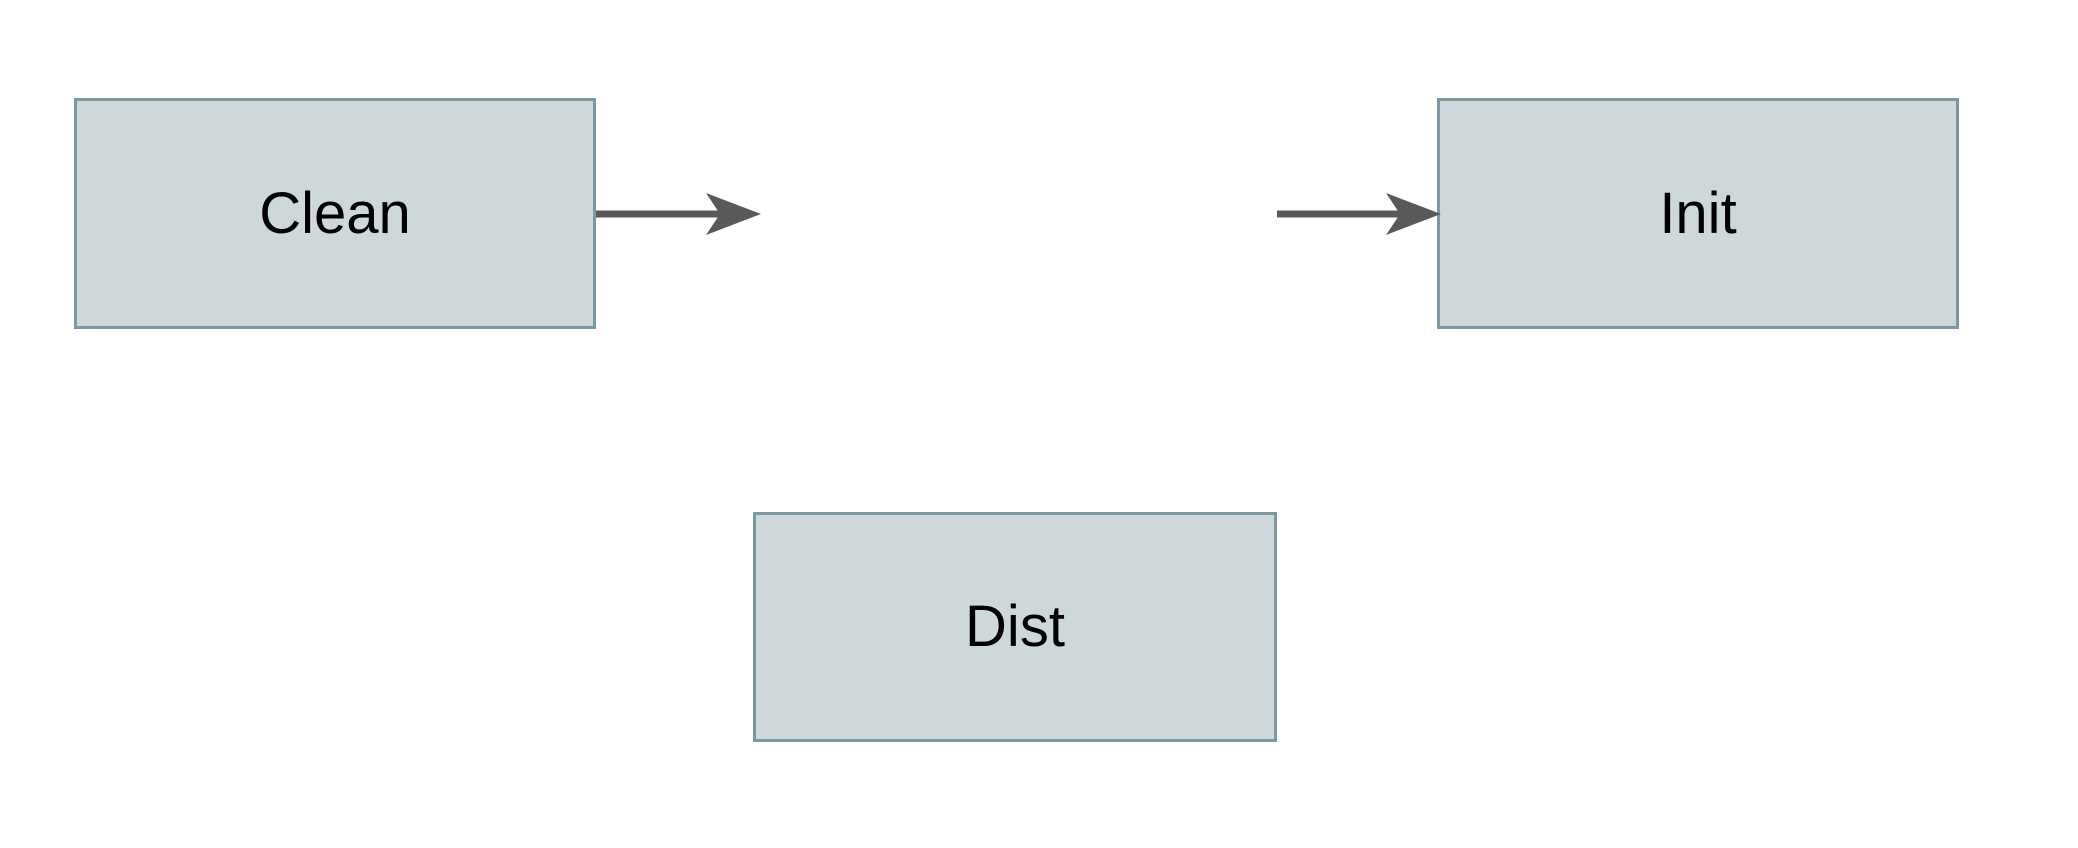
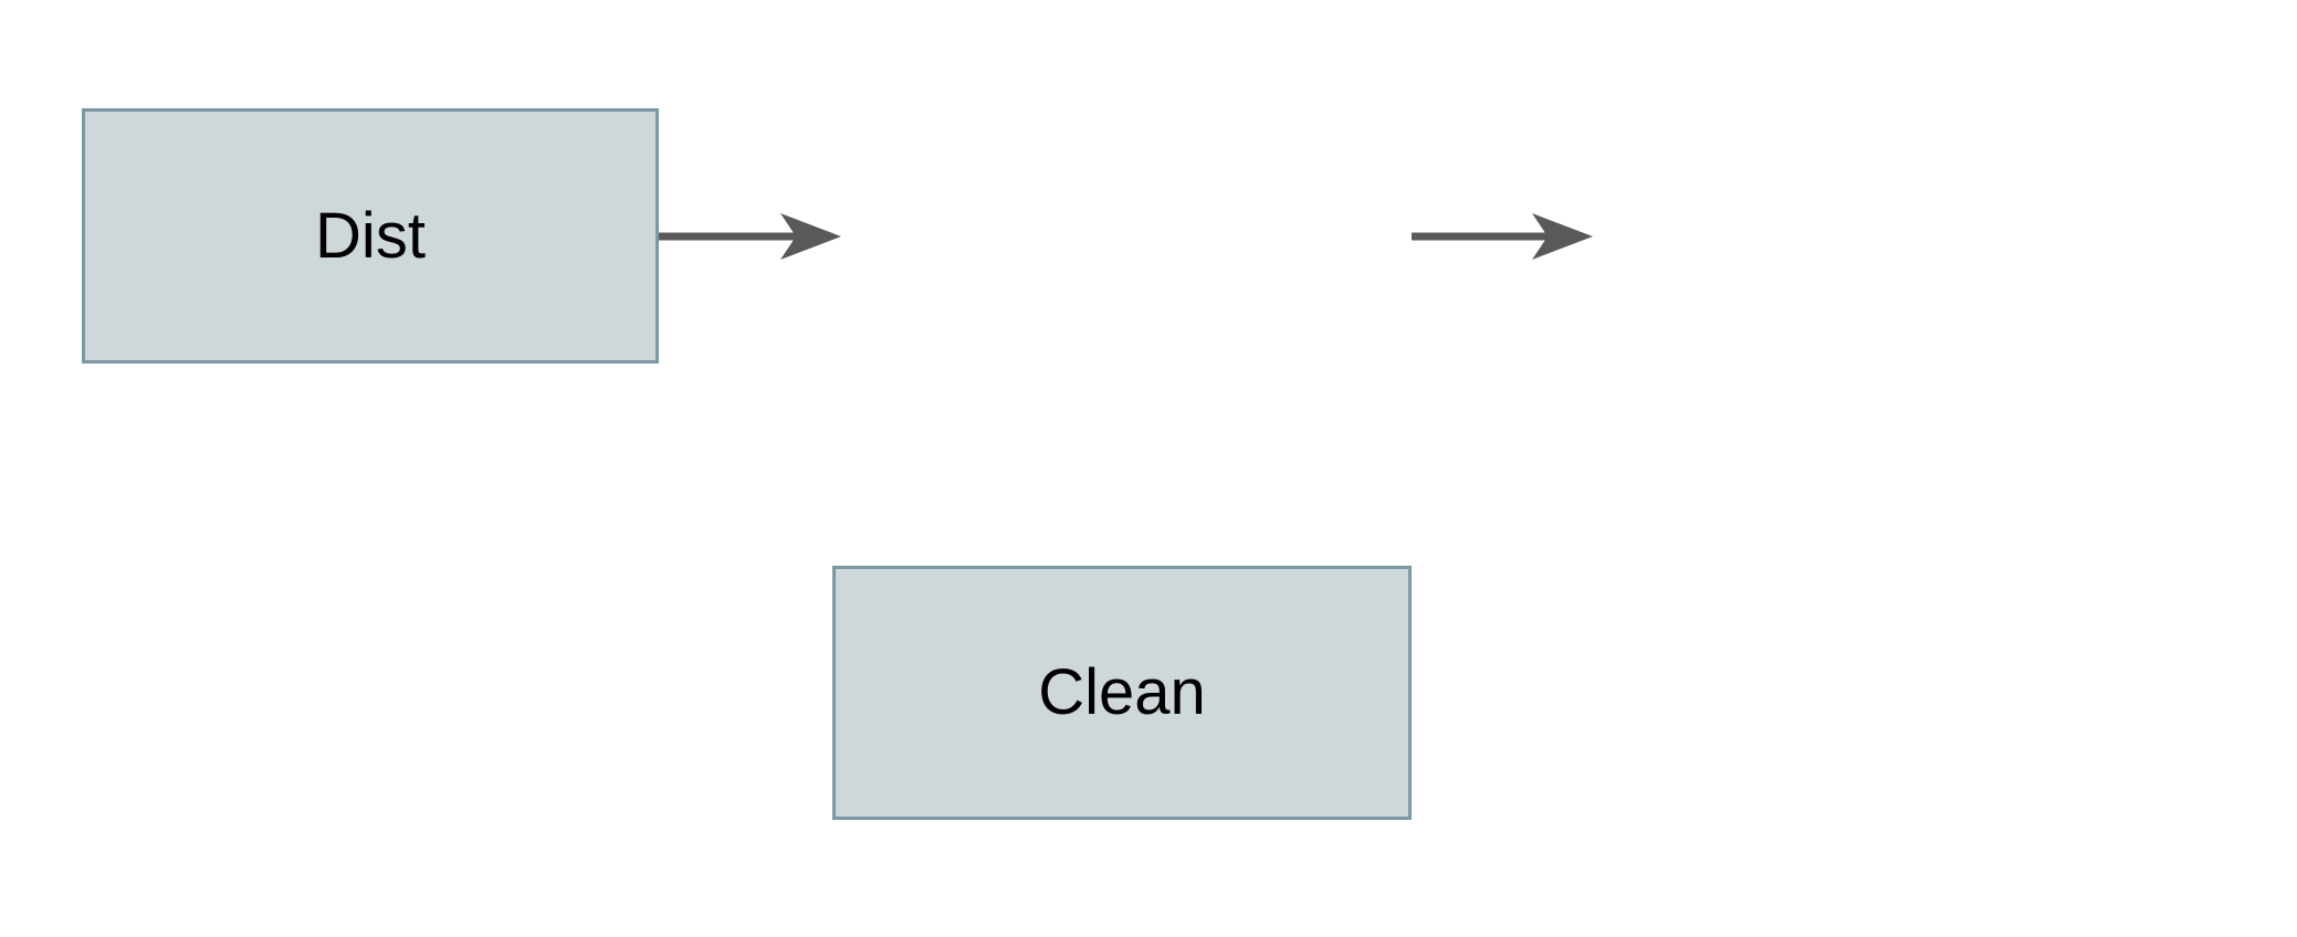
- Clean
+ Dist
- Init
- Dist
+ Clean
